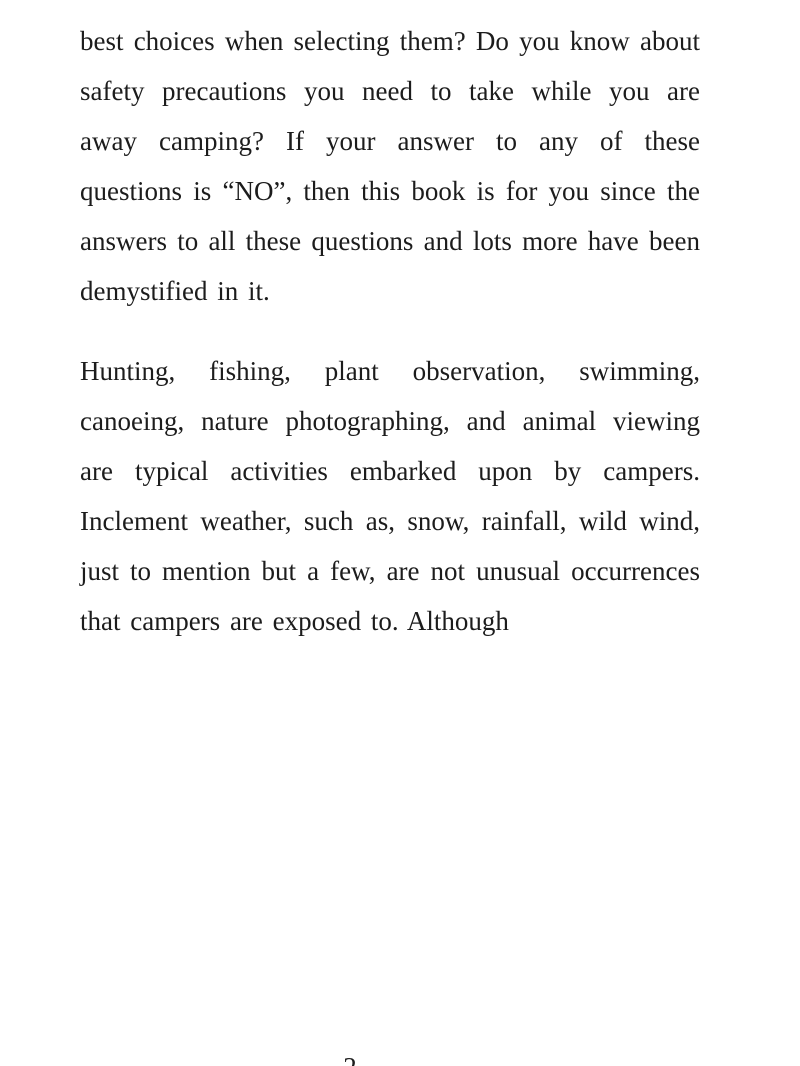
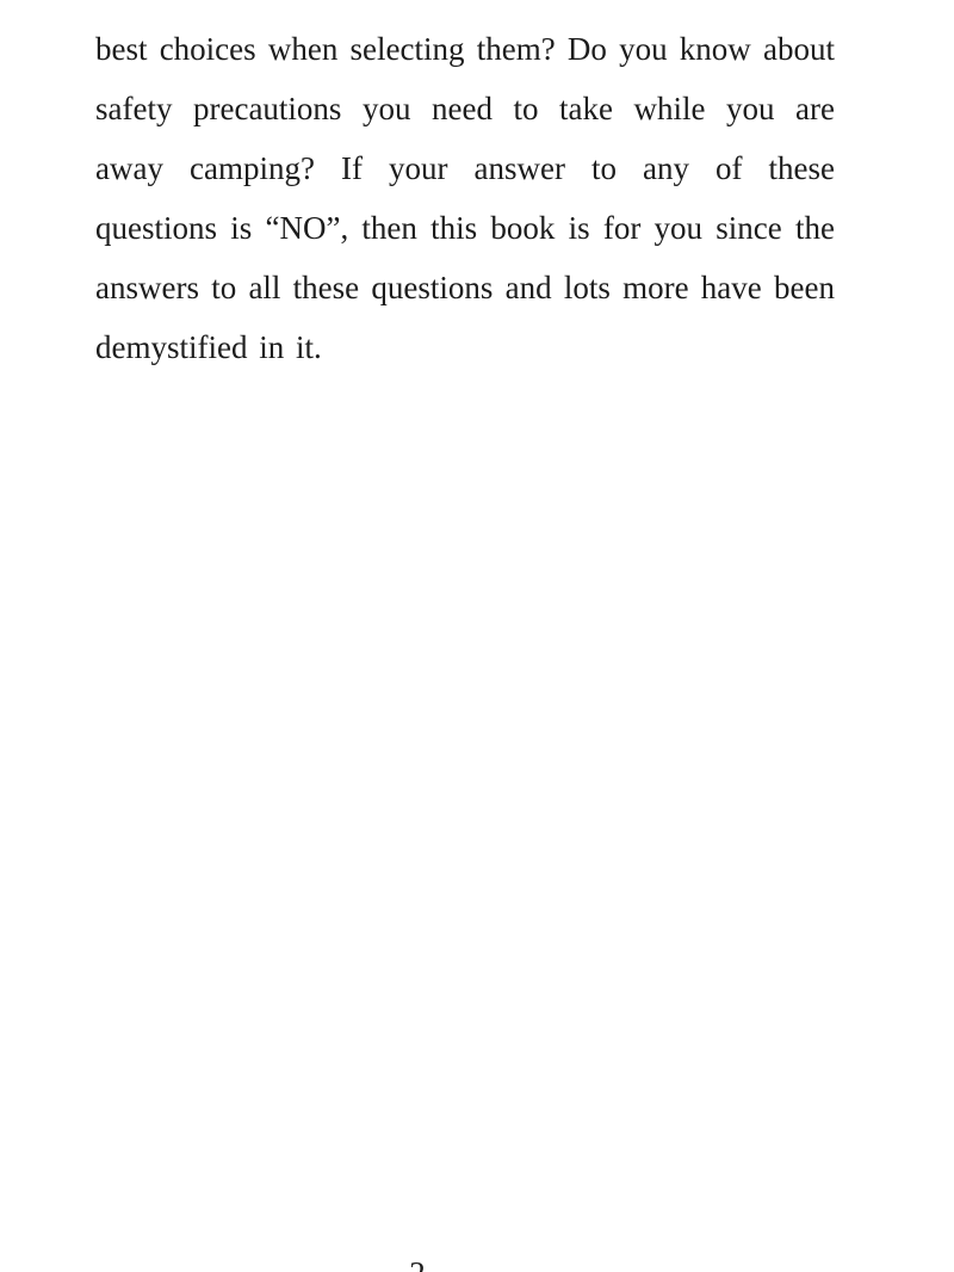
  best choices when selecting them? Do you know about safety precautions you need to take while you are away camping? If your answer to any of these questions is “NO”, then this book is for you since the answers to all these questions and lots more have been demystified in it.
- Hunting, fishing, plant observation, swimming, canoeing, nature photographing, and animal viewing are typical activities embarked upon by campers. Inclement weather, such as, snow, rainfall, wild wind, just to mention but a few, are not unusual occurrences that campers are exposed to. Although
